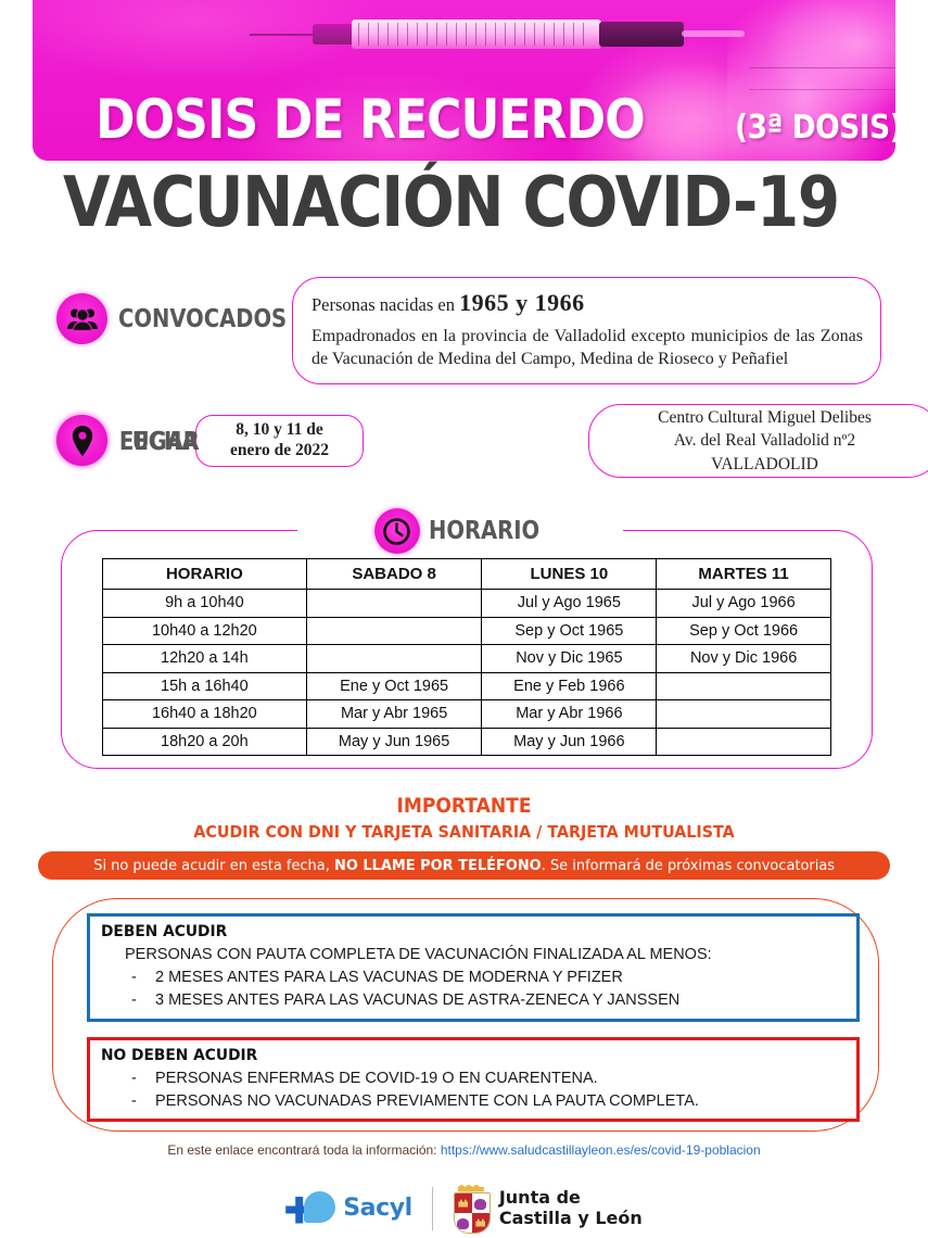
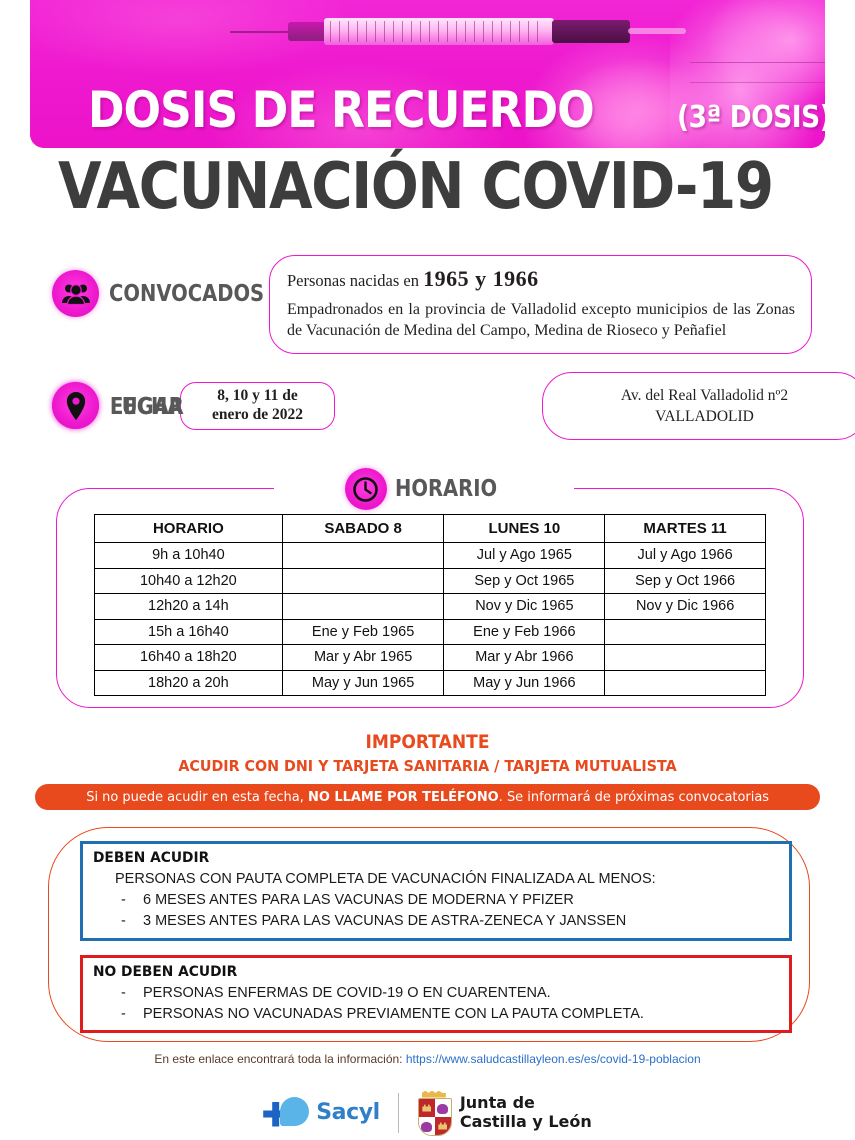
  DOSIS DE RECUERDO
  (3ª DOSIS
  VACUNACIÓN COVID-19
  CONVOCADOS
  Personas nacidas en 1965 y 1966
  Empadronados en la provincia de Valladolid excepto municipios de las Zonas de Vacunación de Medina del Campo, Medina de Rioseco y Peñafiel
  FECHA
  8, 10 y 11 de
  enero de 2022
  LUGAR
- Centro Cultural Miguel Delibes
  Av. del Real Valladolid nº2
  VALLADOLID
  HORARIO
  HORARIO	SABADO 8	LUNES 10	MARTES 11
  9h a 10h40		Jul y Ago 1965	Jul y Ago 1966
  10h40 a 12h20		Sep y Oct 1965	Sep y Oct 1966
  12h20 a 14h		Nov y Dic 1965	Nov y Dic 1966
- 15h a 16h40	Ene y Oct 1965	Ene y Feb 1966
+ 15h a 16h40	Ene y Feb 1965	Ene y Feb 1966
  16h40 a 18h20	Mar y Abr 1965	Mar y Abr 1966
  18h20 a 20h	May y Jun 1965	May y Jun 1966
  IMPORTANTE
  ACUDIR CON DNI Y TARJETA SANITARIA / TARJETA MUTUALISTA
  Si no puede acudir en esta fecha, NO LLAME POR TELÉFONO. Se informará de próximas convocatorias
  DEBEN ACUDIR
  PERSONAS CON PAUTA COMPLETA DE VACUNACIÓN FINALIZADA AL MENOS:
- - 2 MESES ANTES PARA LAS VACUNAS DE MODERNA Y PFIZER
+ - 6 MESES ANTES PARA LAS VACUNAS DE MODERNA Y PFIZER
  - 3 MESES ANTES PARA LAS VACUNAS DE ASTRA-ZENECA Y JANSSEN
  NO DEBEN ACUDIR
  - PERSONAS ENFERMAS DE COVID-19 O EN CUARENTENA.
  - PERSONAS NO VACUNADAS PREVIAMENTE CON LA PAUTA COMPLETA.
  En este enlace encontrará toda la información: https://www.saludcastillayleon.es/es/covid-19-poblacion
  Sacyl
  Junta de
  Castilla y León
